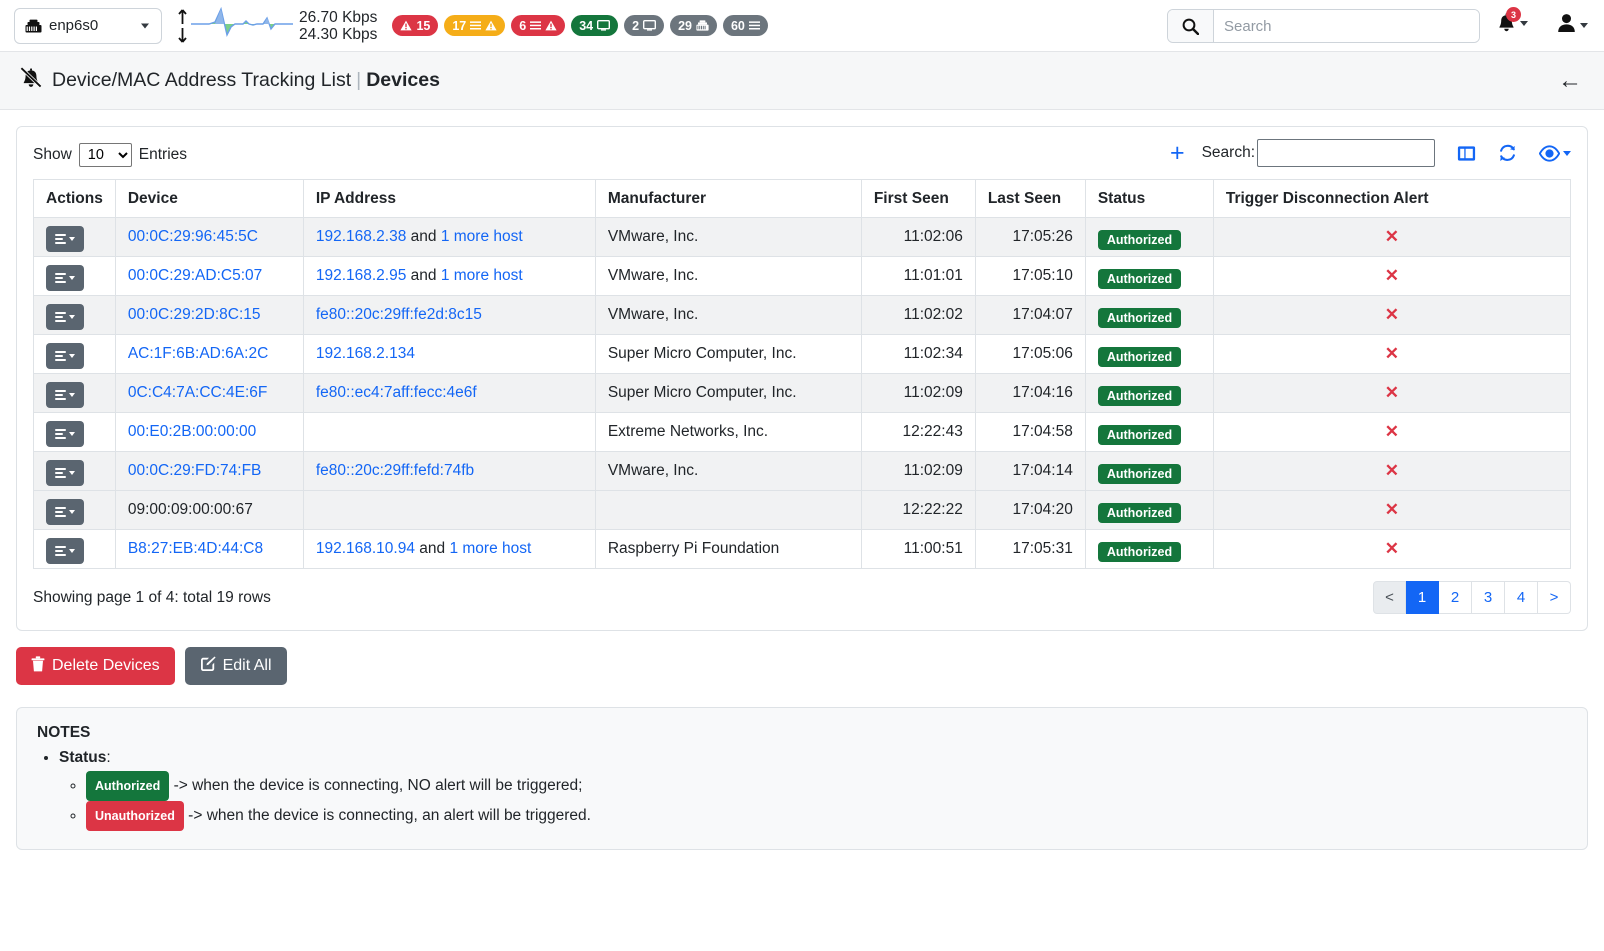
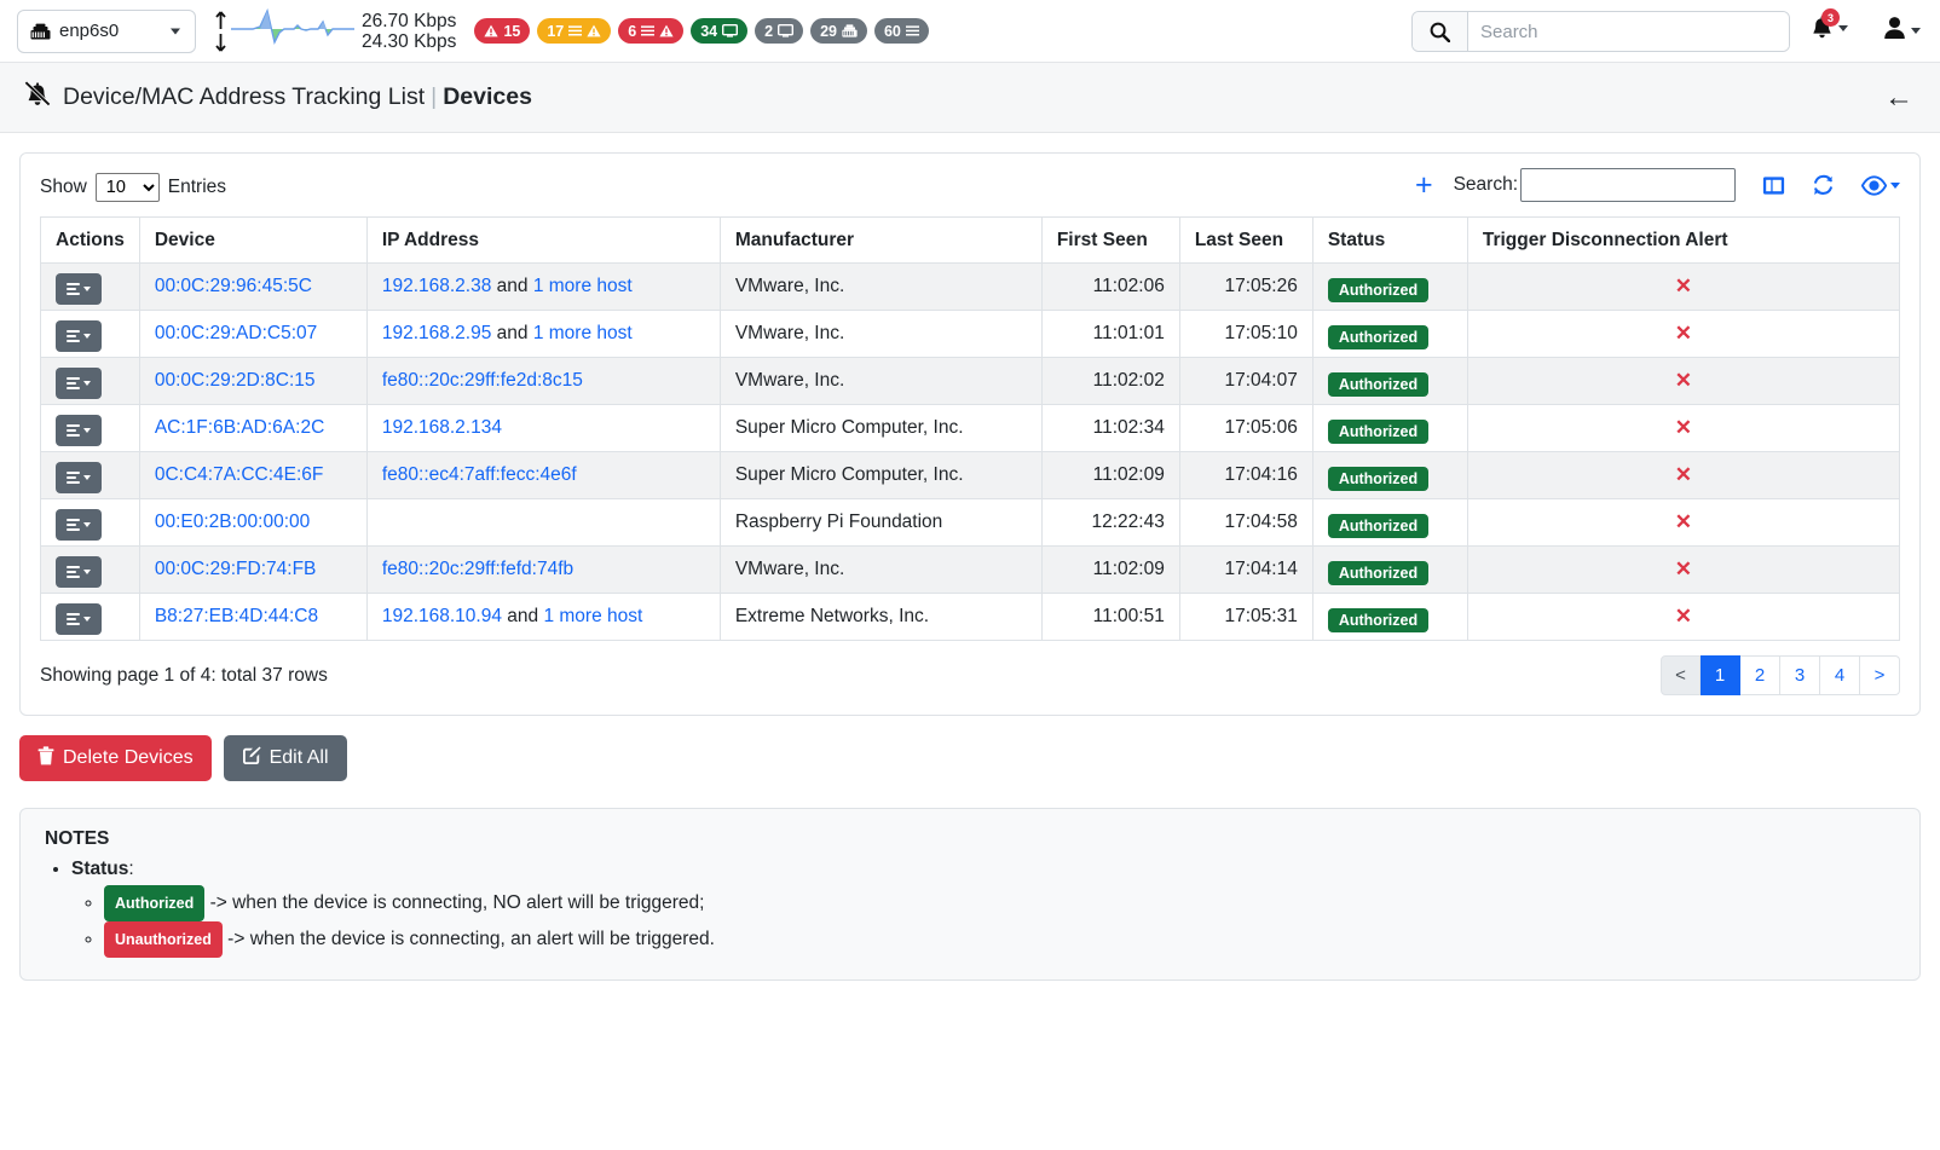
  enp6s0
  26.70 Kbps
  24.30 Kbps
  15
  17
  6
  34
  2
  29
  60
  Search
  3
  Device/MAC Address Tracking List | Devices
  ←
  Show
  10
  Entries
  +
  Search:
  Actions	Device	IP Address	Manufacturer	First Seen	Last Seen	Status	Trigger Disconnection Alert
  	00:0C:29:96:45:5C	192.168.2.38 and 1 more host	VMware, Inc.	11:02:06	17:05:26	Authorized	✕
  	00:0C:29:AD:C5:07	192.168.2.95 and 1 more host	VMware, Inc.	11:01:01	17:05:10	Authorized	✕
  	00:0C:29:2D:8C:15	fe80::20c:29ff:fe2d:8c15	VMware, Inc.	11:02:02	17:04:07	Authorized	✕
  	AC:1F:6B:AD:6A:2C	192.168.2.134	Super Micro Computer, Inc.	11:02:34	17:05:06	Authorized	✕
  	0C:C4:7A:CC:4E:6F	fe80::ec4:7aff:fecc:4e6f	Super Micro Computer, Inc.	11:02:09	17:04:16	Authorized	✕
- 	00:E0:2B:00:00:00		Extreme Networks, Inc.	12:22:43	17:04:58	Authorized	✕
+ 	00:E0:2B:00:00:00		Raspberry Pi Foundation	12:22:43	17:04:58	Authorized	✕
  	00:0C:29:FD:74:FB	fe80::20c:29ff:fefd:74fb	VMware, Inc.	11:02:09	17:04:14	Authorized	✕
- 	09:00:09:00:00:67			12:22:22	17:04:20	Authorized	✕
- 	B8:27:EB:4D:44:C8	192.168.10.94 and 1 more host	Raspberry Pi Foundation	11:00:51	17:05:31	Authorized	✕
+ 	B8:27:EB:4D:44:C8	192.168.10.94 and 1 more host	Extreme Networks, Inc.	11:00:51	17:05:31	Authorized	✕
- Showing page 1 of 4: total 19 rows
+ Showing page 1 of 4: total 37 rows
  <
  1
  2
  3
  4
  >
  Delete Devices
  Edit All
  NOTES
  Status:
  Authorized -> when the device is connecting, NO alert will be triggered;
  Unauthorized -> when the device is connecting, an alert will be triggered.
